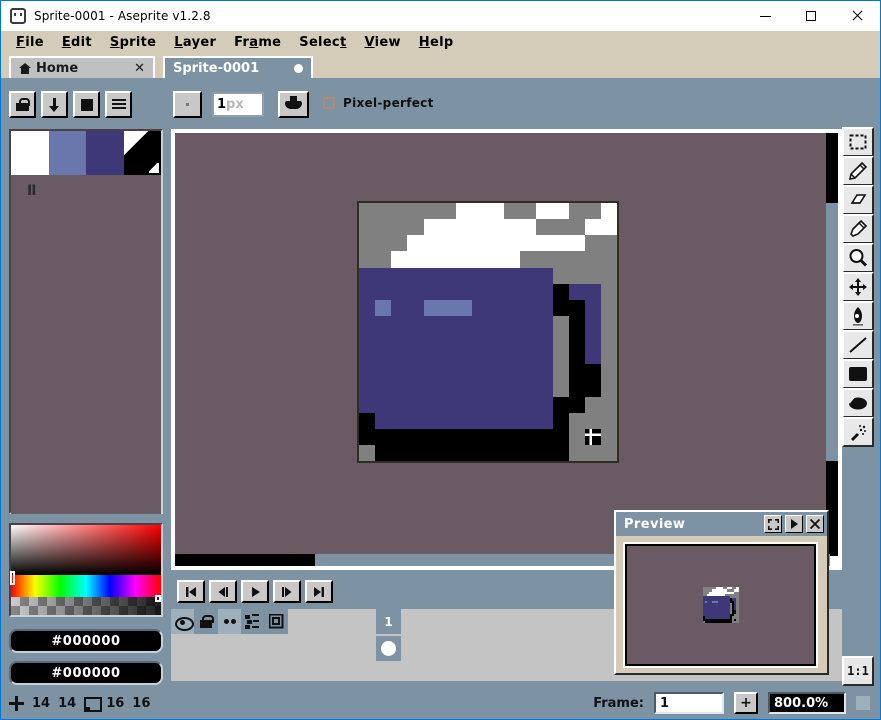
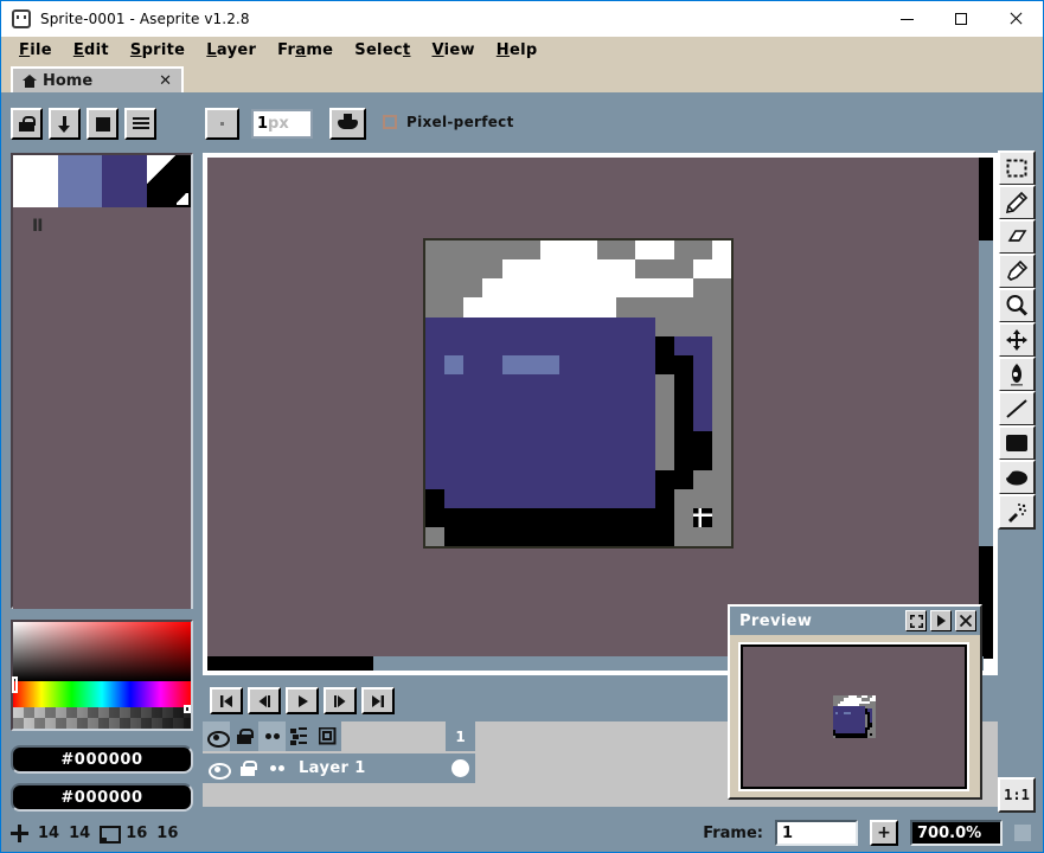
  Sprite-0001 - Aseprite v1.2.8
  File
  Edit
  Sprite
  Layer
  Frame
  Select
  View
  Help
  Home
  ✕
- Sprite-0001
  1
  px
  Pixel-perfect
  II
  #000000
  #000000
  1:1
  1
+ Layer 1
  Preview
  14
  14
  16
  16
  Frame:
  1
  +
- 800.0%
+ 700.0%
